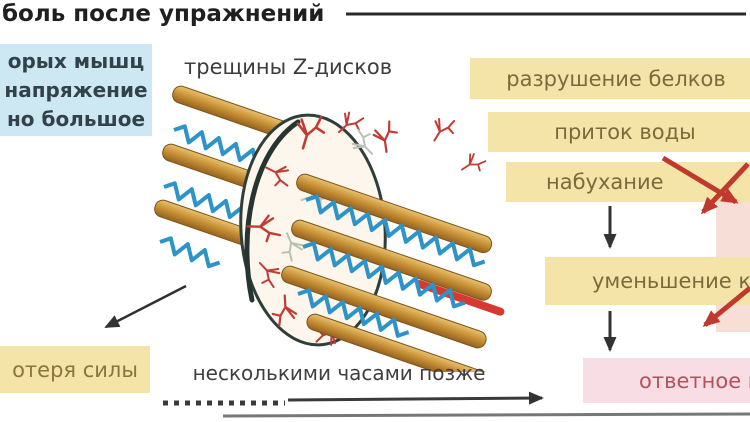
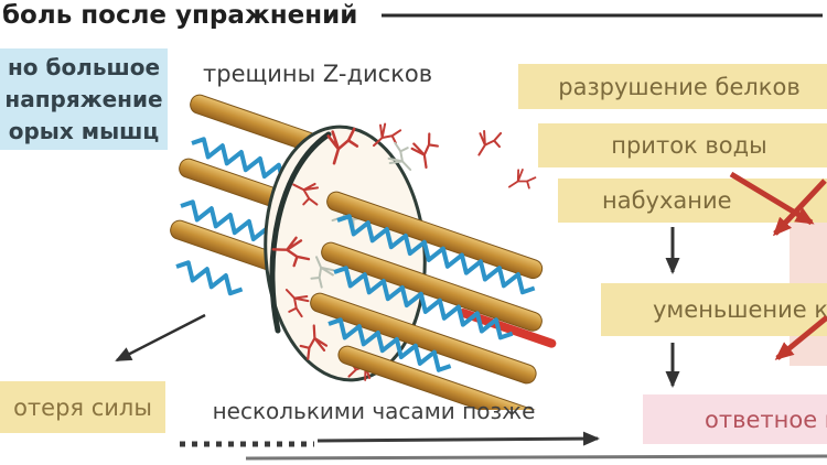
  боль после упражнений
- орых мышц
+ но большое
  напряжение
- но большое
+ орых мышц
  трещины Z-дисков
  разрушение белков
  приток воды
  набухание
  уменьшение к
  ответное
  отеря силы
  несколькими часами позже
